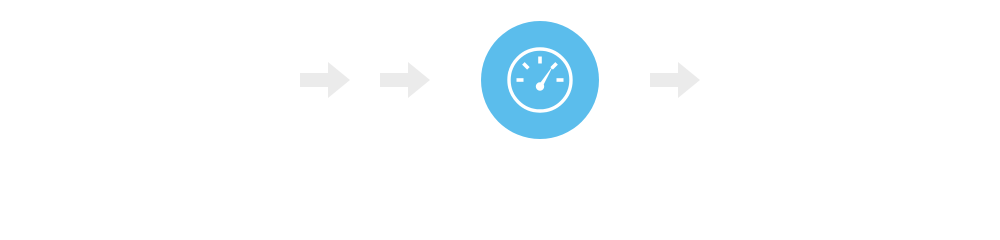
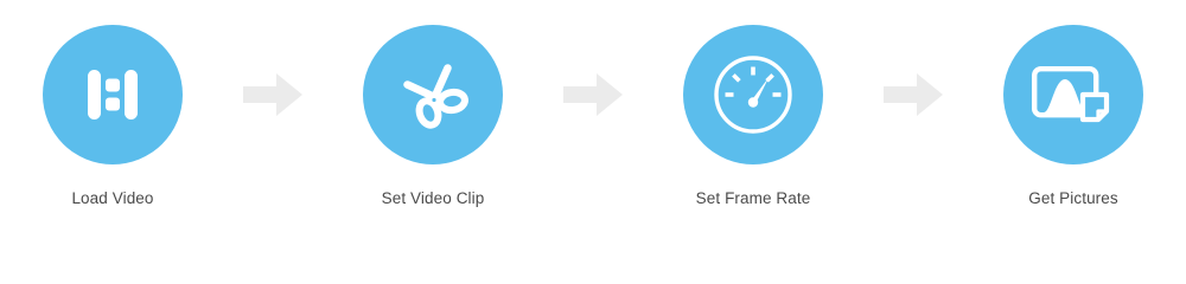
+ Load Video
+ Set Video Clip
+ Set Frame Rate
+ Get Pictures
